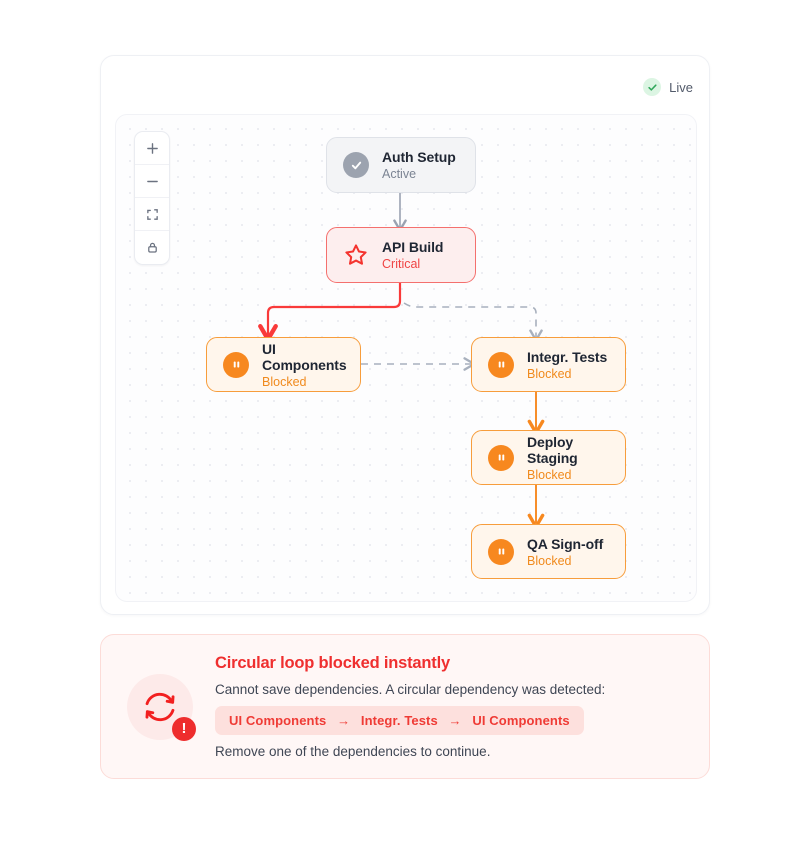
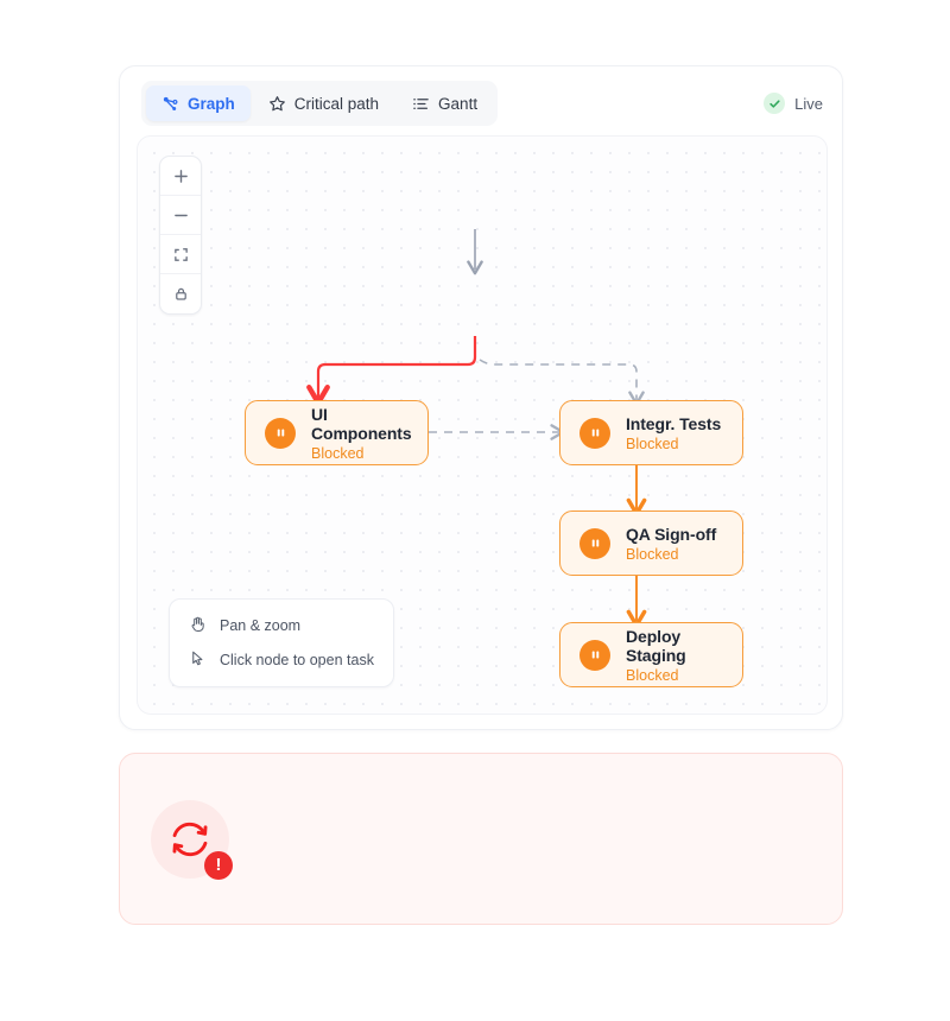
+ Graph
+ Critical path
+ Gantt
  Live
- Auth Setup
- Active
- API Build
- Critical
  UI Components
  Blocked
  Integr. Tests
  Blocked
- Deploy Staging
+ QA Sign-off
  Blocked
- QA Sign-off
+ Deploy Staging
  Blocked
+ Pan & zoom
+ Click node to open task
  !
- Circular loop blocked instantly
- Cannot save dependencies. A circular dependency was detected:
- UI Components → Integr. Tests → UI Components
- Remove one of the dependencies to continue.
